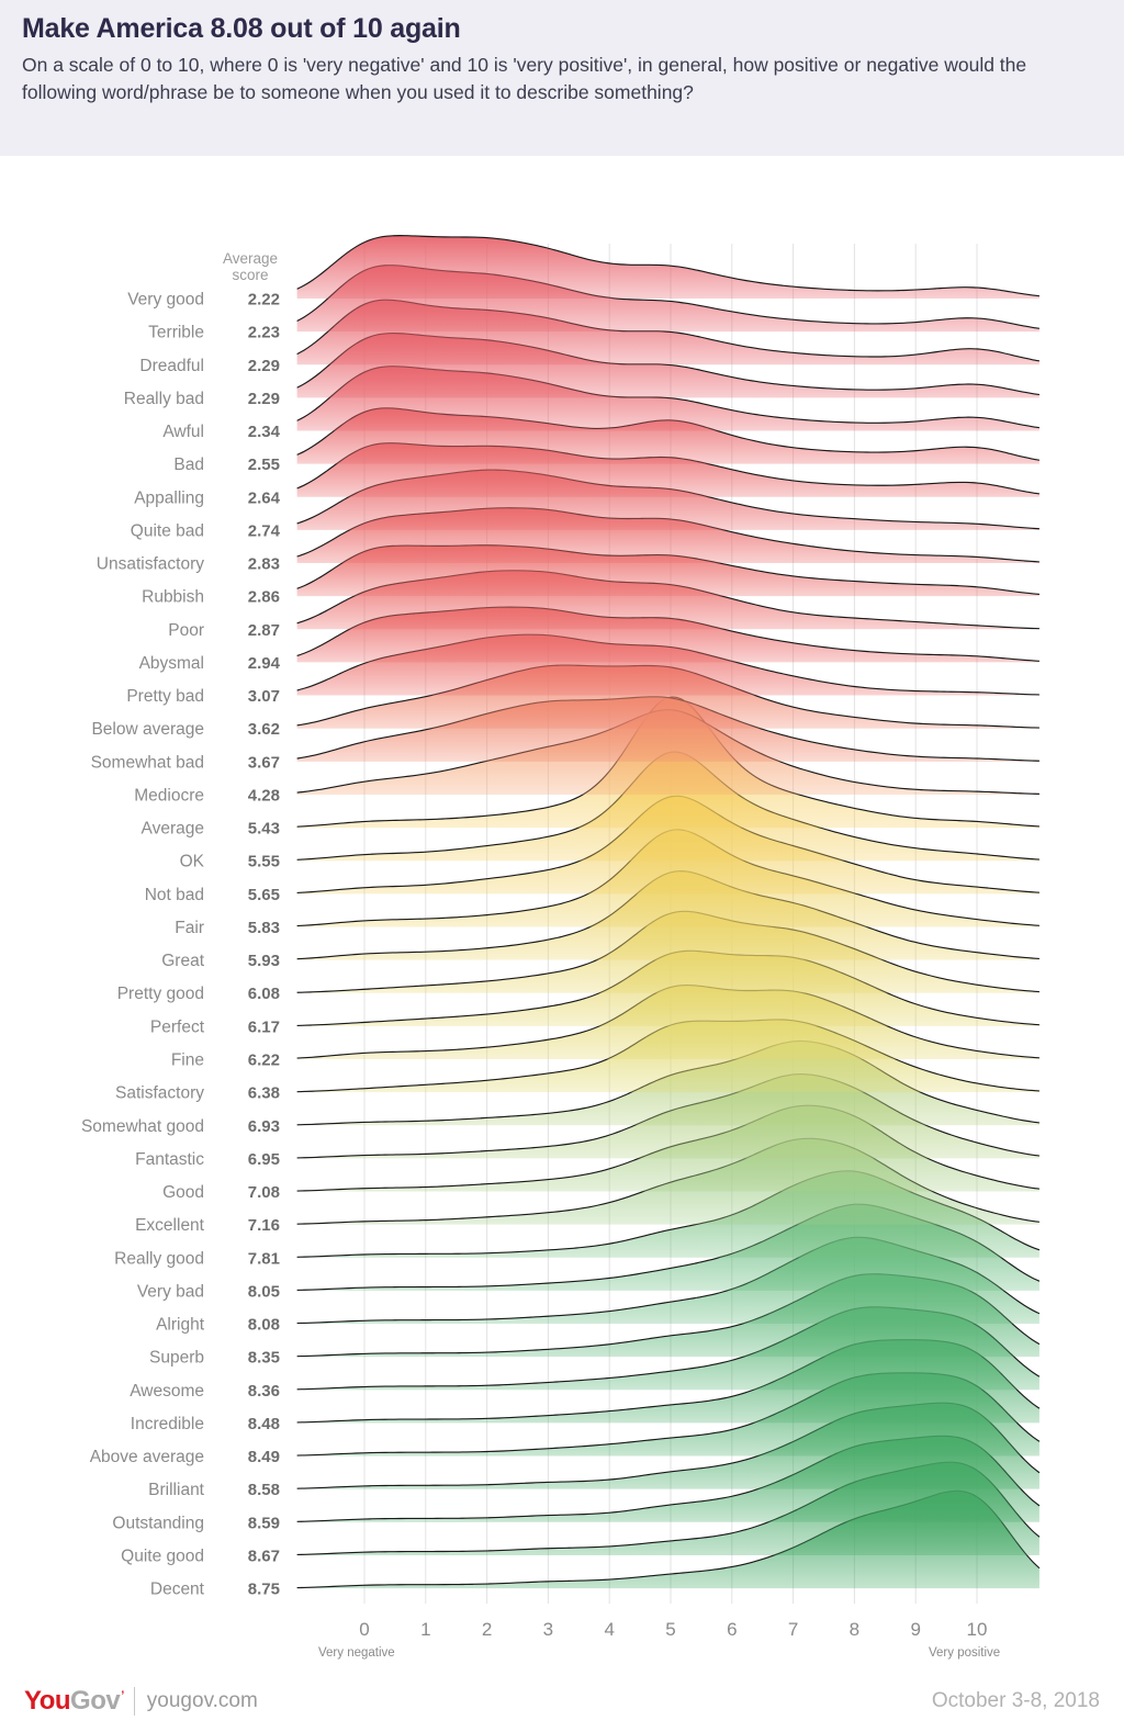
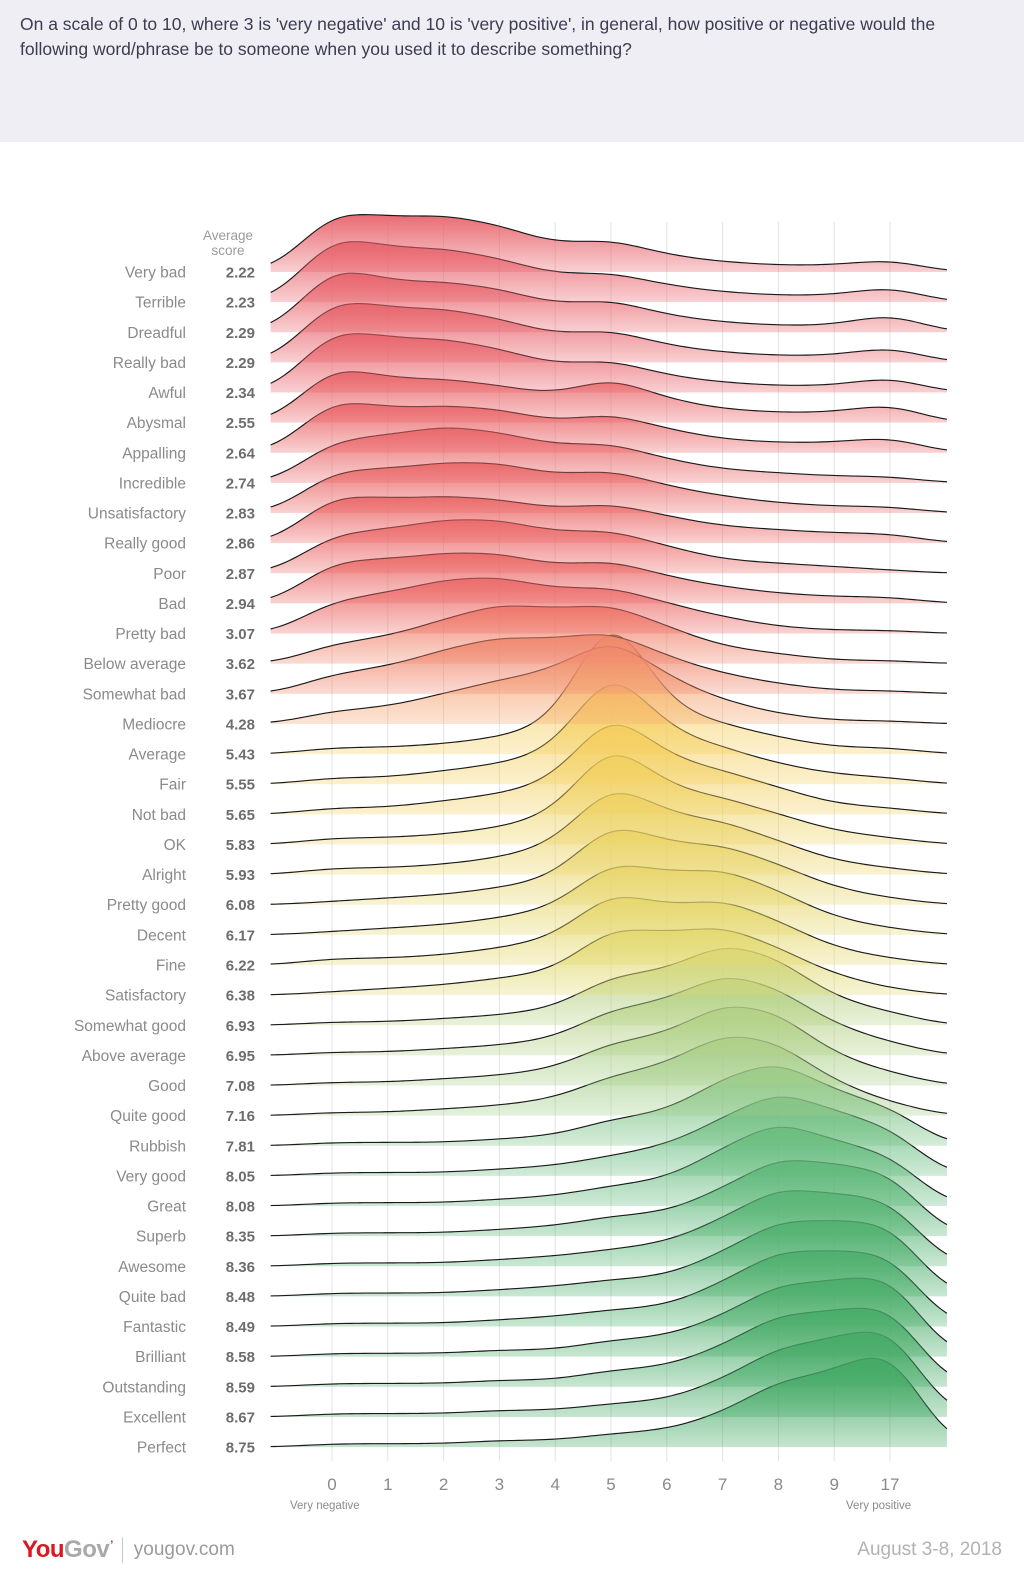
- Make America 8.08 out of 10 again
- On a scale of 0 to 10, where 0 is 'very negative' and 10 is 'very positive', in general, how positive or negative would the following word/phrase be to someone when you used it to describe something?
+ On a scale of 0 to 10, where 3 is 'very negative' and 10 is 'very positive', in general, how positive or negative would the following word/phrase be to someone when you used it to describe something?
  Average
  score
- Very good
+ Very bad
  2.22
  Terrible
  2.23
  Dreadful
  2.29
  Really bad
  2.29
  Awful
  2.34
- Bad
+ Abysmal
  2.55
  Appalling
  2.64
- Quite bad
+ Incredible
  2.74
  Unsatisfactory
  2.83
- Rubbish
+ Really good
  2.86
  Poor
  2.87
- Abysmal
+ Bad
  2.94
  Pretty bad
  3.07
  Below average
  3.62
  Somewhat bad
  3.67
  Mediocre
  4.28
  Average
  5.43
- OK
+ Fair
  5.55
  Not bad
  5.65
- Fair
+ OK
  5.83
- Great
+ Alright
  5.93
  Pretty good
  6.08
- Perfect
+ Decent
  6.17
  Fine
  6.22
  Satisfactory
  6.38
  Somewhat good
  6.93
- Fantastic
+ Above average
  6.95
  Good
  7.08
- Excellent
+ Quite good
  7.16
- Really good
+ Rubbish
  7.81
- Very bad
+ Very good
  8.05
- Alright
+ Great
  8.08
  Superb
  8.35
  Awesome
  8.36
- Incredible
+ Quite bad
  8.48
- Above average
+ Fantastic
  8.49
  Brilliant
  8.58
  Outstanding
  8.59
- Quite good
+ Excellent
  8.67
- Decent
+ Perfect
  8.75
  0
  1
  2
  3
  4
  5
  6
  7
  8
  9
- 10
+ 17
  Very negative
  Very positive
  You
  Gov
  ’
  yougov.com
- October 3-8, 2018
+ August 3-8, 2018
